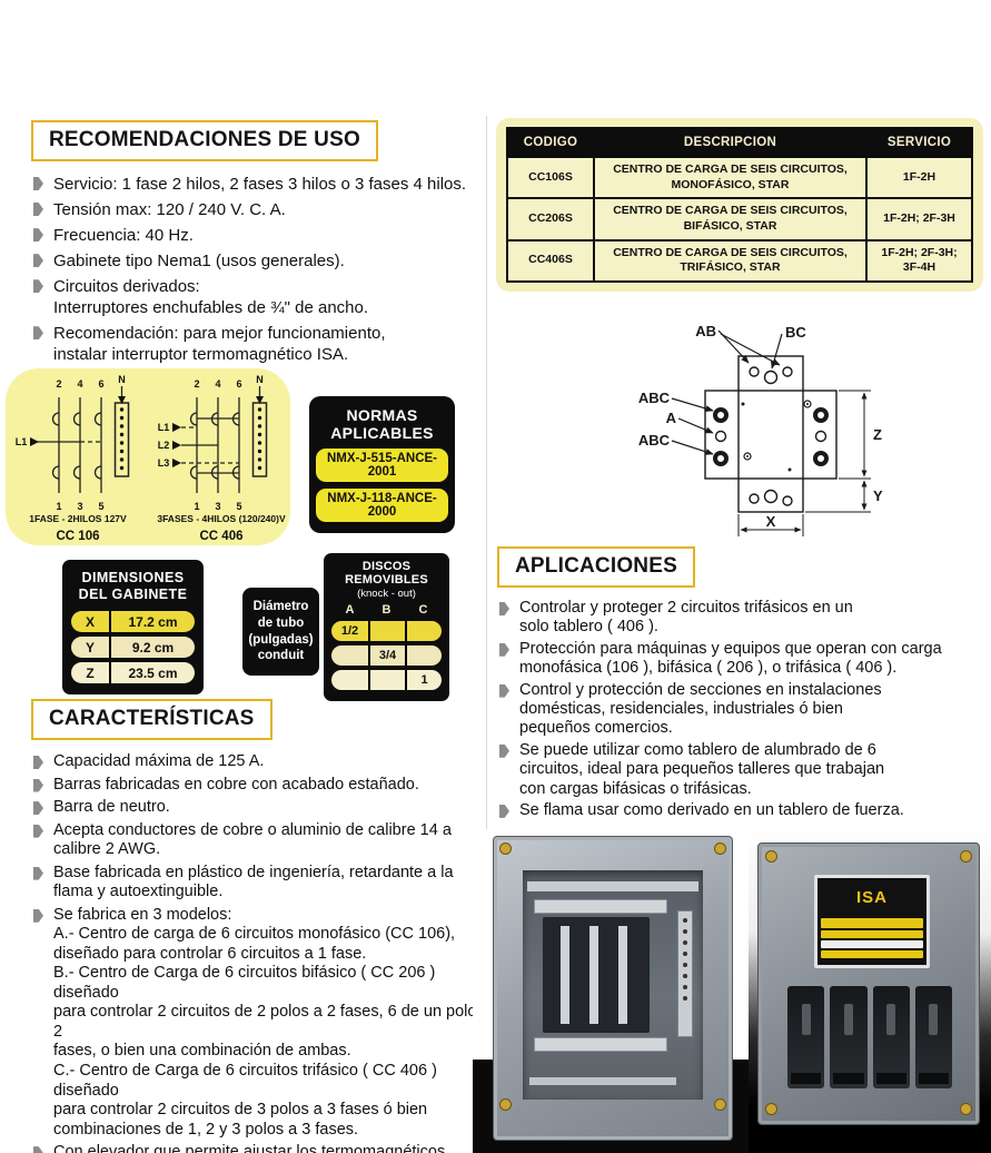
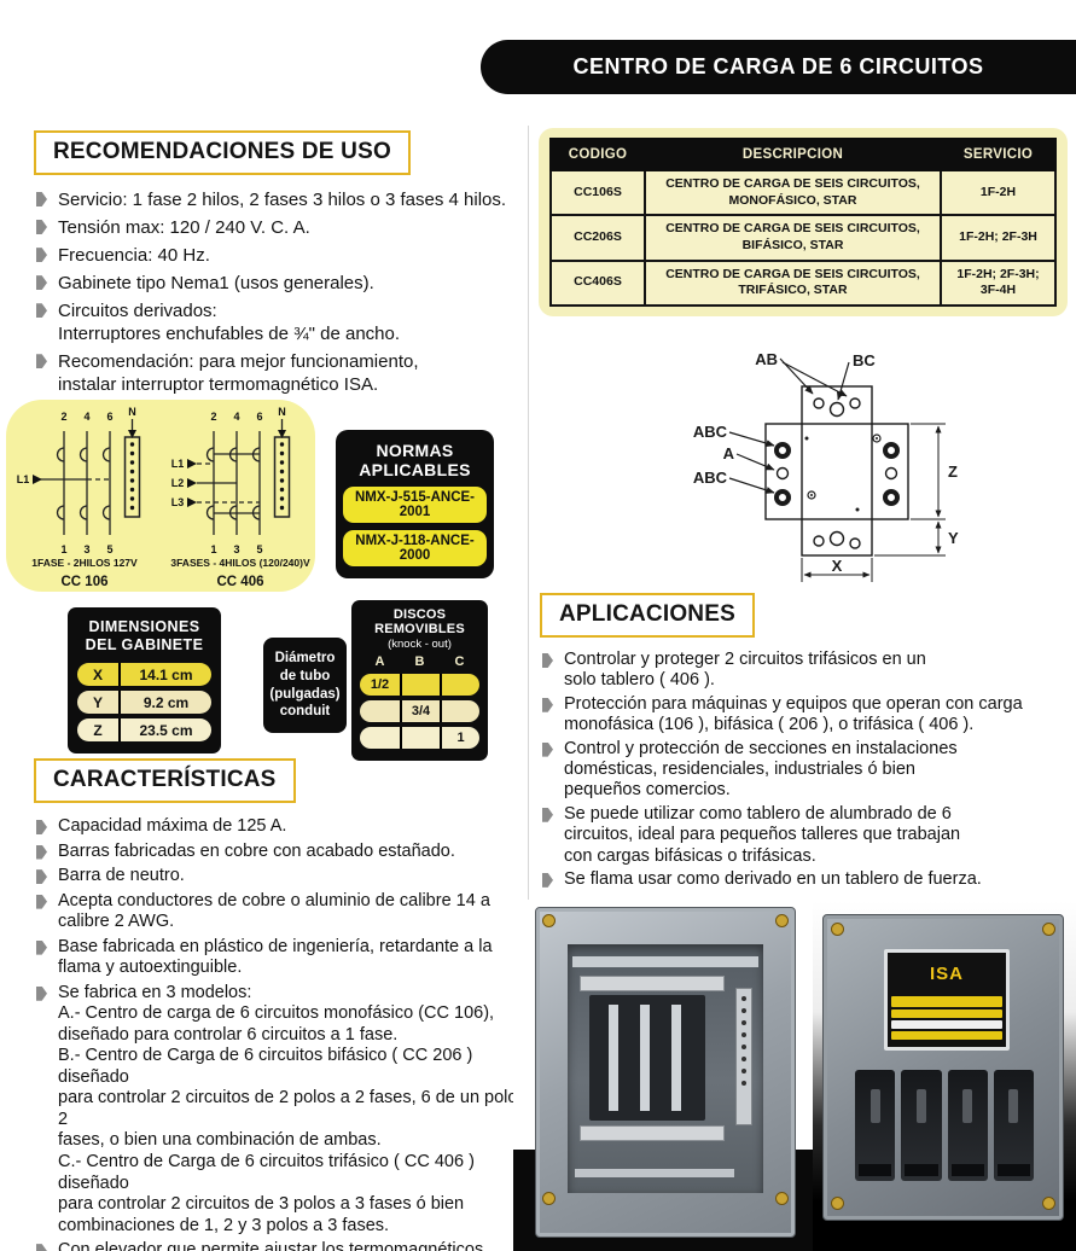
+ CENTRO DE CARGA DE 6 CIRCUITOS
  CODIGO	DESCRIPCION	SERVICIO
  CC106S	CENTRO DE CARGA DE SEIS CIRCUITOS, MONOFÁSICO, STAR	1F-2H
  CC206S	CENTRO DE CARGA DE SEIS CIRCUITOS, BIFÁSICO, STAR	1F-2H; 2F-3H
  CC406S	CENTRO DE CARGA DE SEIS CIRCUITOS, TRIFÁSICO, STAR	1F-2H; 2F-3H; 3F-4H
  RECOMENDACIONES DE USO
  Servicio: 1 fase 2 hilos, 2 fases 3 hilos o 3 fases 4 hilos.
  Tensión max: 120 / 240 V. C. A.
  Frecuencia: 40 Hz.
  Gabinete tipo Nema1 (usos generales).
  Circuitos derivados:
  Interruptores enchufables de ¾" de ancho.
  Recomendación: para mejor funcionamiento,
  instalar interruptor termomagnético ISA.
  2
  4
  6
  1
  3
  5
  N
  L1
  1FASE - 2HILOS 127V
  CC 106
  2
  4
  6
  1
  3
  5
  N
  L1
  L2
  L3
  3FASES - 4HILOS (120/240)V
  CC 406
  NORMAS
  APLICABLES
  NMX-J-515-ANCE-2001
  NMX-J-118-ANCE-2000
  DIMENSIONES
  DEL GABINETE
  X
- 17.2 cm
+ 14.1 cm
  Y
  9.2 cm
  Z
  23.5 cm
  Diámetro
  de tubo
  (pulgadas)
  conduit
  DISCOS REMOVIBLES
  (knock - out)
  A
  B
  C
  1/2
  3/4
  1
  CARACTERÍSTICAS
  Capacidad máxima de 125 A.
  Barras fabricadas en cobre con acabado estañado.
  Barra de neutro.
  Acepta conductores de cobre o aluminio de calibre 14 a
  calibre 2 AWG.
  Base fabricada en plástico de ingeniería, retardante a la
  flama y autoextinguible.
  Se fabrica en 3 modelos:
  A.- Centro de carga de 6 circuitos monofásico (CC 106),
  diseñado para controlar 6 circuitos a 1 fase.
  B.- Centro de Carga de 6 circuitos bifásico ( CC 206 ) diseñado
  para controlar 2 circuitos de 2 polos a 2 fases, 6 de un pol 2
  fases, o bien una combinación de ambas.
  C.- Centro de Carga de 6 circuitos trifásico ( CC 406 ) diseñado
  para controlar 2 circuitos de 3 polos a 3 fases ó bien
  combinaciones de 1, 2 y 3 polos a 3 fases.
  Con elevador que permite ajustar los termomagnéticos.
  AB
  BC
  ABC
  A
  ABC
  Z
  Y
  X
  APLICACIONES
  Controlar y proteger 2 circuitos trifásicos en un
  solo tablero ( 406 ).
  Protección para máquinas y equipos que operan con carga
  monofásica (106 ), bifásica ( 206 ), o trifásica ( 406 ).
  Control y protección de secciones en instalaciones
  domésticas, residenciales, industriales ó bien
  pequeños comercios.
  Se puede utilizar como tablero de alumbrado de 6
  circuitos, ideal para pequeños talleres que trabajan
  con cargas bifásicas o trifásicas.
  Se flama usar como derivado en un tablero de fuerza.
  ISA
